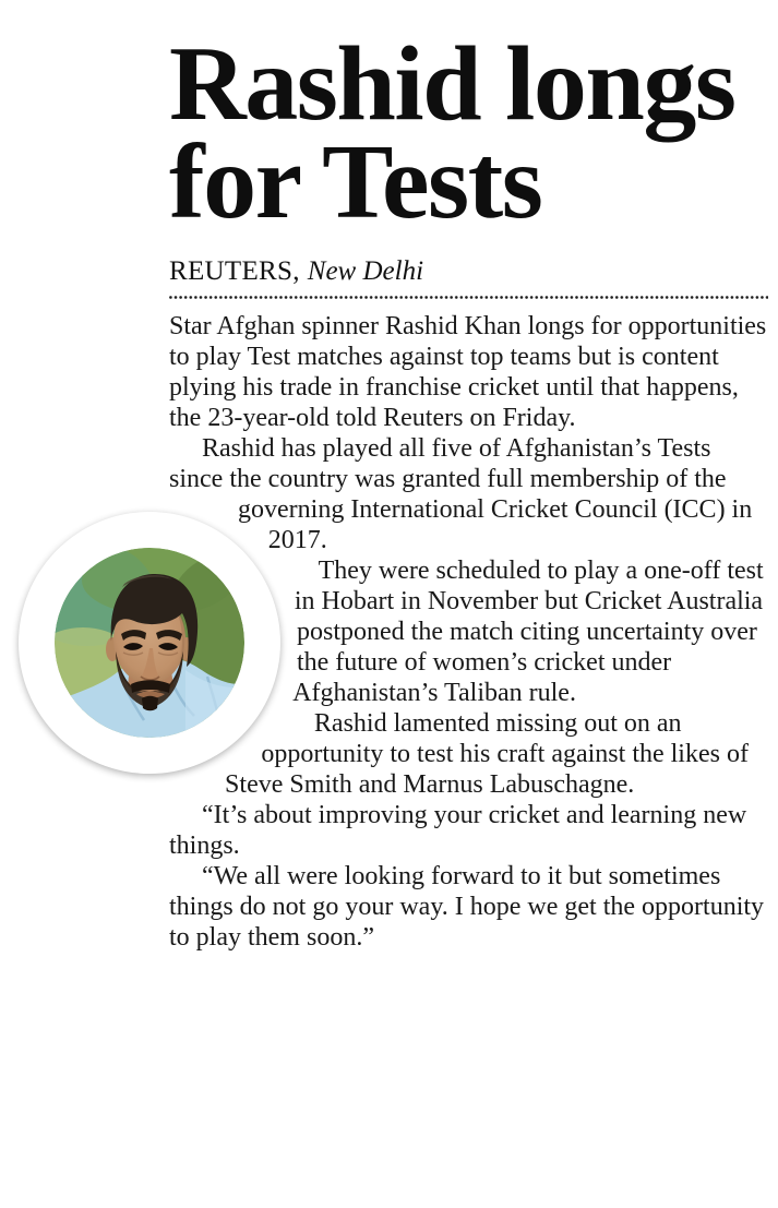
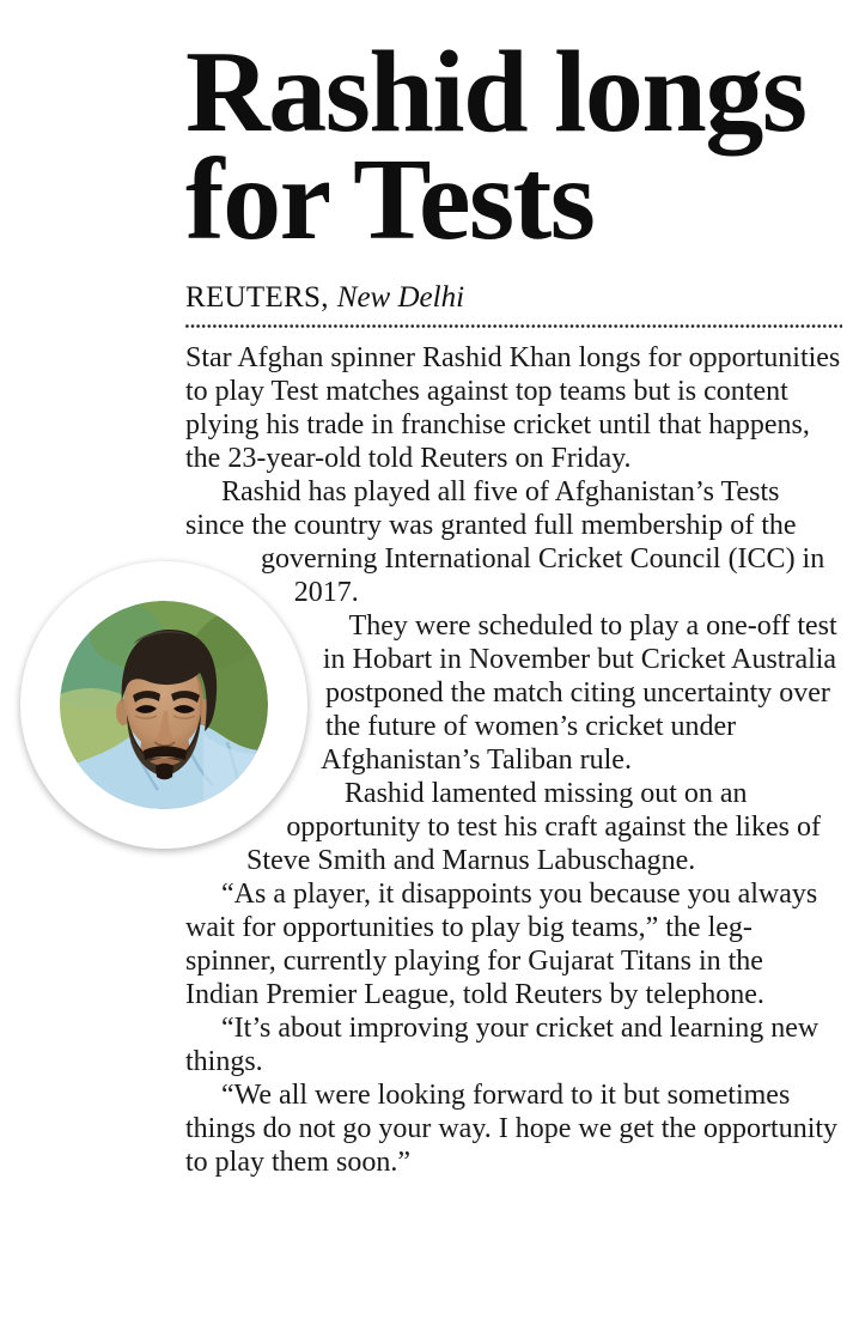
  Rashid longs for Tests
  REUTERS, New Delhi
  Star Afghan spinner Rashid Khan longs for opportunities to play Test matches against top teams but is content plying his trade in franchise cricket until that happens, the 23-year-old told Reuters on Friday.
  Rashid has played all five of Afghanistan’s Tests since the country was granted full membership of the governing International Cricket Council (ICC) in 2017.
  They were scheduled to play a one-off test in Hobart in November but Cricket Australia postponed the match citing uncertainty over the future of women’s cricket under Afghanistan’s Taliban rule.
  Rashid lamented missing out on an opportunity to test his craft against the likes of Steve Smith and Marnus Labuschagne.
+ “As a player, it disappoints you because you always wait for opportunities to play big teams,” the leg-spinner, currently playing for Gujarat Titans in the Indian Premier League, told Reuters by telephone.
  “It’s about improving your cricket and learning new things.
  “We all were looking forward to it but sometimes things do not go your way. I hope we get the opportunity to play them soon.”
